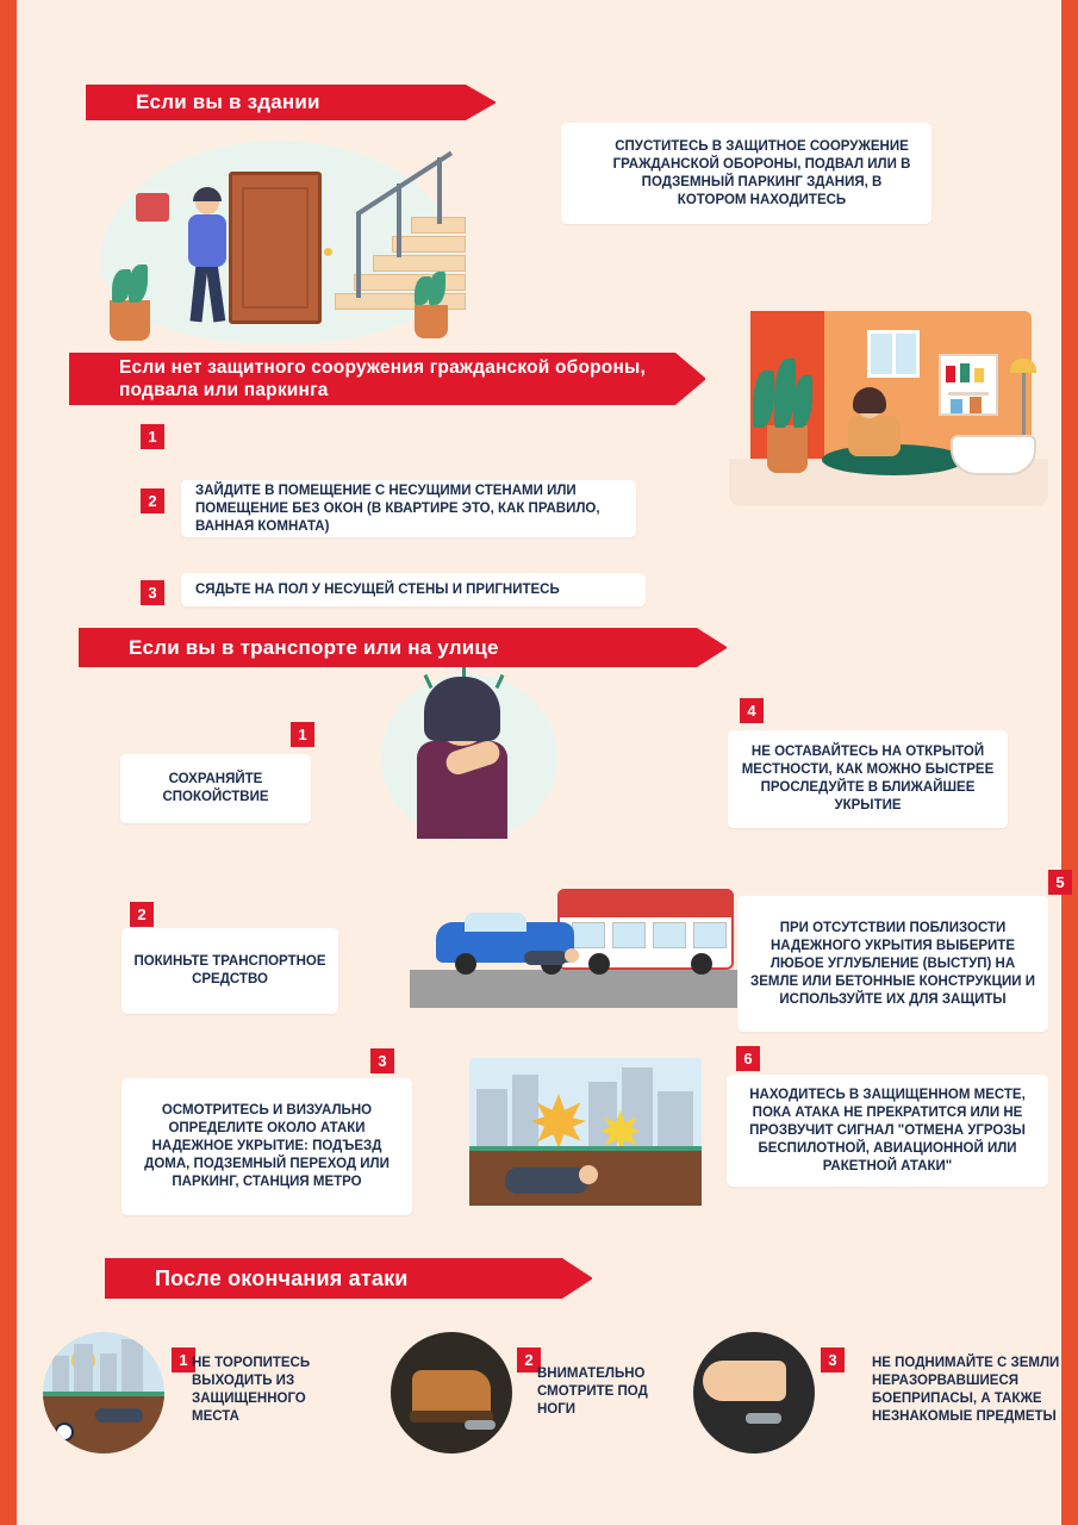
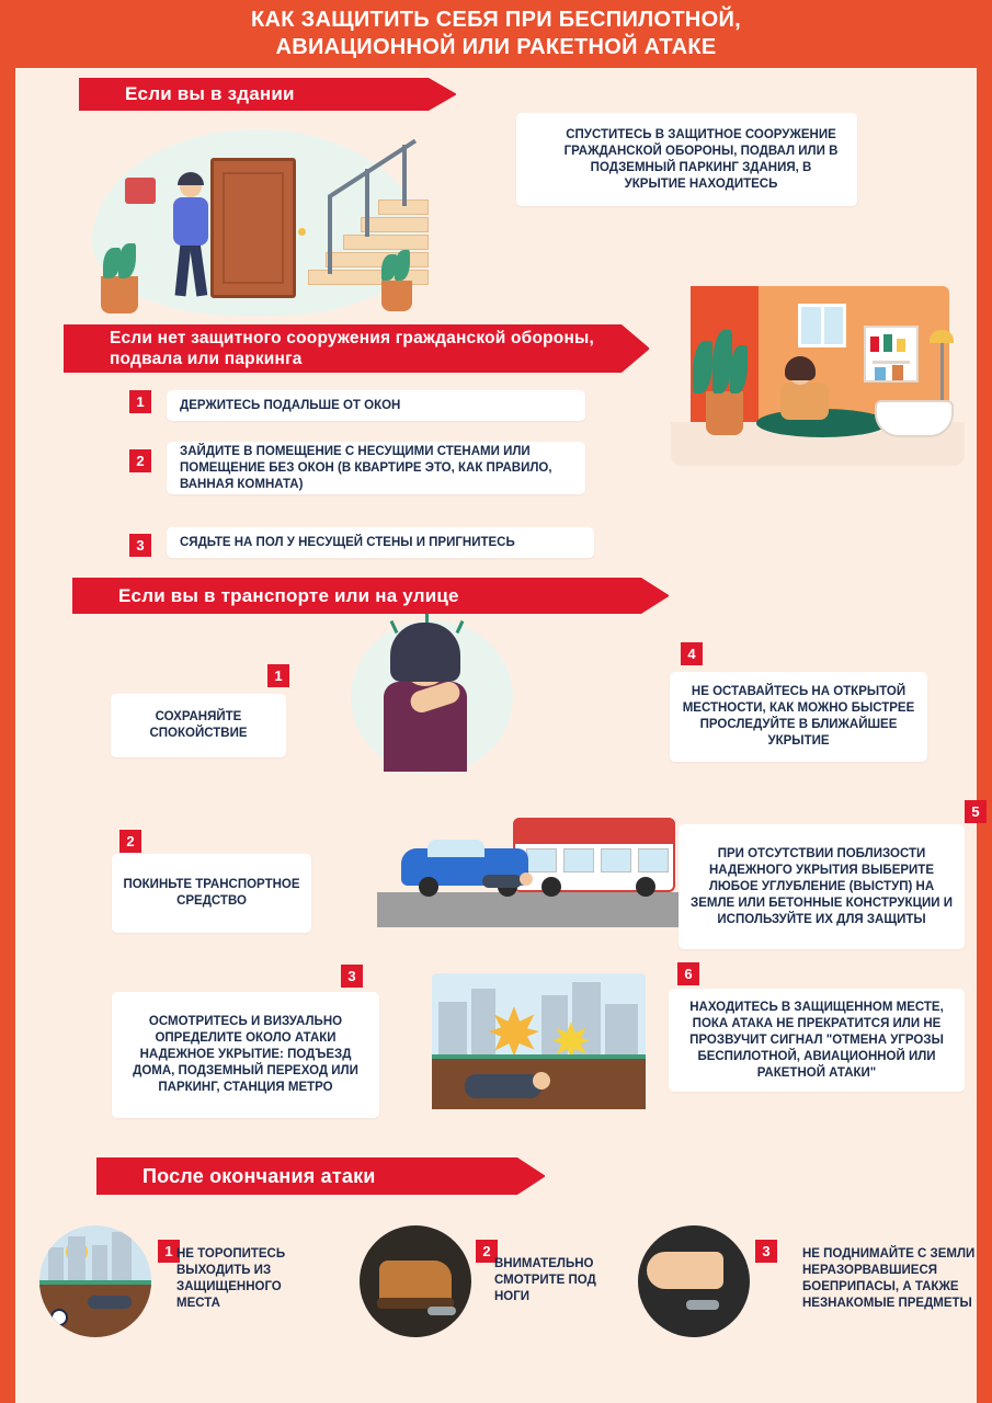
+ КАК ЗАЩИТИТЬ СЕБЯ ПРИ БЕСПИЛОТНОЙ,
+ АВИАЦИОННОЙ ИЛИ РАКЕТНОЙ АТАКЕ
  Если вы в здании
- СПУСТИТЕСЬ В ЗАЩИТНОЕ СООРУЖЕНИЕ ГРАЖДАНСКОЙ ОБОРОНЫ, ПОДВАЛ ИЛИ В ПОДЗЕМНЫЙ ПАРКИНГ ЗДАНИЯ, В КОТОРОМ НАХОДИТЕСЬ
+ СПУСТИТЕСЬ В ЗАЩИТНОЕ СООРУЖЕНИЕ ГРАЖДАНСКОЙ ОБОРОНЫ, ПОДВАЛ ИЛИ В ПОДЗЕМНЫЙ ПАРКИНГ ЗДАНИЯ, В УКРЫТИЕ НАХОДИТЕСЬ
  Если нет защитного сооружения гражданской обороны, подвала или паркинга
  1
+ ДЕРЖИТЕСЬ ПОДАЛЬШЕ ОТ ОКОН
  2
  ЗАЙДИТЕ В ПОМЕЩЕНИЕ С НЕСУЩИМИ СТЕНАМИ ИЛИ ПОМЕЩЕНИЕ БЕЗ ОКОН (В КВАРТИРЕ ЭТО, КАК ПРАВИЛО, ВАННАЯ КОМНАТА)
  3
  СЯДЬТЕ НА ПОЛ У НЕСУЩЕЙ СТЕНЫ И ПРИГНИТЕСЬ
  Если вы в транспорте или на улице
  1
  СОХРАНЯЙТЕ СПОКОЙСТВИЕ
  2
  ПОКИНЬТЕ ТРАНСПОРТНОЕ СРЕДСТВО
  3
  ОСМОТРИТЕСЬ И ВИЗУАЛЬНО ОПРЕДЕЛИТЕ ОКОЛО АТАКИ НАДЕЖНОЕ УКРЫТИЕ: ПОДЪЕЗД ДОМА, ПОДЗЕМНЫЙ ПЕРЕХОД ИЛИ ПАРКИНГ, СТАНЦИЯ МЕТРО
  4
  НЕ ОСТАВАЙТЕСЬ НА ОТКРЫТОЙ МЕСТНОСТИ, КАК МОЖНО БЫСТРЕЕ ПРОСЛЕДУЙТЕ В БЛИЖАЙШЕЕ УКРЫТИЕ
  5
  ПРИ ОТСУТСТВИИ ПОБЛИЗОСТИ НАДЕЖНОГО УКРЫТИЯ ВЫБЕРИТЕ ЛЮБОЕ УГЛУБЛЕНИЕ (ВЫСТУП) НА ЗЕМЛЕ ИЛИ БЕТОННЫЕ КОНСТРУКЦИИ И ИСПОЛЬЗУЙТЕ ИХ ДЛЯ ЗАЩИТЫ
  6
  НАХОДИТЕСЬ В ЗАЩИЩЕННОМ МЕСТЕ, ПОКА АТАКА НЕ ПРЕКРАТИТСЯ ИЛИ НЕ ПРОЗВУЧИТ СИГНАЛ "ОТМЕНА УГРОЗЫ БЕСПИЛОТНОЙ, АВИАЦИОННОЙ ИЛИ РАКЕТНОЙ АТАКИ"
  После окончания атаки
  1
  НЕ ТОРОПИТЕСЬ ВЫХОДИТЬ ИЗ ЗАЩИЩЕННОГО МЕСТА
  2
  ВНИМАТЕЛЬНО СМОТРИТЕ ПОД НОГИ
  3
  НЕ ПОДНИМАЙТЕ С ЗЕМЛИ НЕРАЗОРВАВШИЕСЯ БОЕПРИПАСЫ, А ТАКЖЕ НЕЗНАКОМЫЕ ПРЕДМЕТЫ
